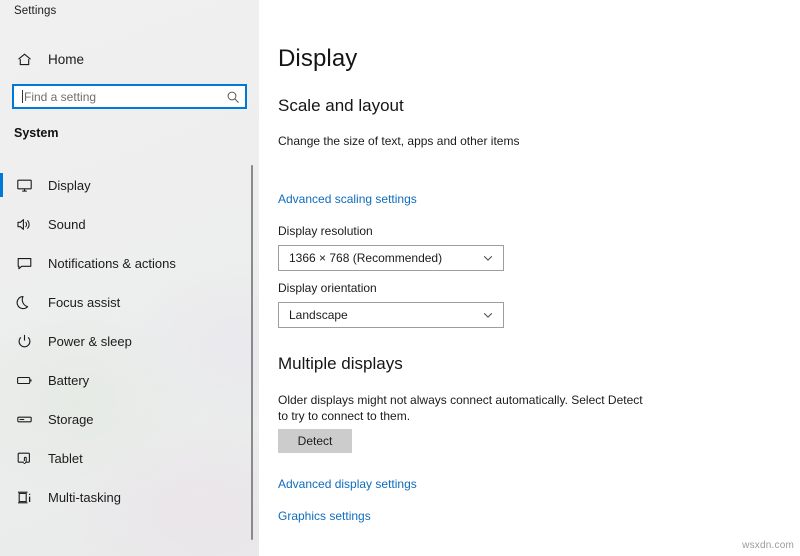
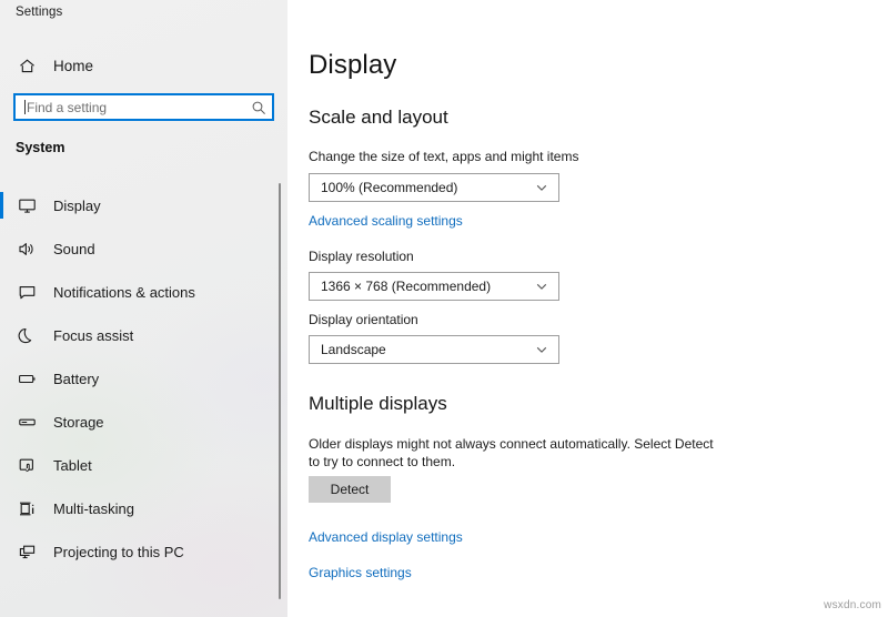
  Settings
  Home
  Find a setting
  System
  Display
  Sound
  Notifications & actions
  Focus assist
- Power & sleep
  Battery
  Storage
  Tablet
  Multi-tasking
+ Projecting to this PC
  Display
  Scale and layout
- Change the size of text, apps and other items
+ Change the size of text, apps and might items
+ 100% (Recommended)
  Advanced scaling settings
  Display resolution
  1366 × 768 (Recommended)
  Display orientation
  Landscape
  Multiple displays
  Older displays might not always connect automatically. Select Detect to try to connect to them.
  Detect
  Advanced display settings
  Graphics settings
  wsxdn.com
